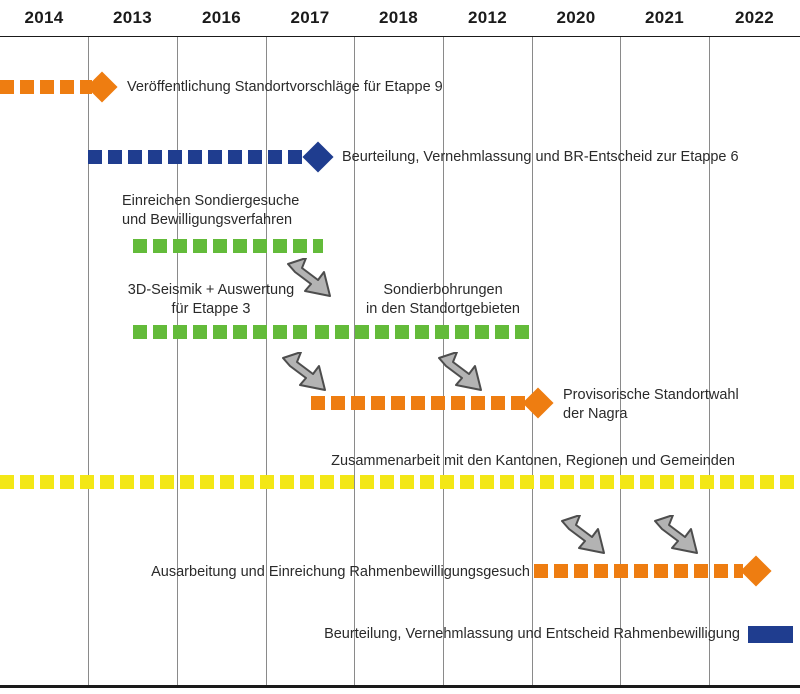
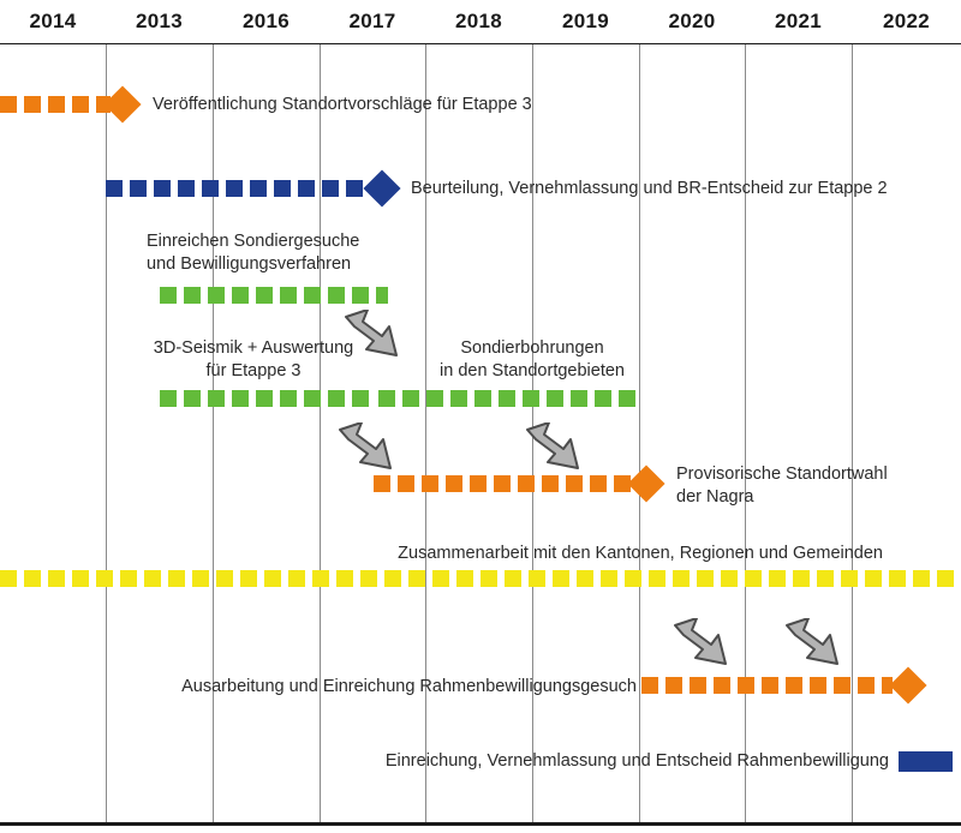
  2014
  2013
  2016
  2017
  2018
- 2012
+ 2019
  2020
  2021
  2022
- Veröffentlichung Standortvorschläge für Etappe 9
+ Veröffentlichung Standortvorschläge für Etappe 3
- Beurteilung, Vernehmlassung und BR-Entscheid zur Etappe 6
+ Beurteilung, Vernehmlassung und BR-Entscheid zur Etappe 2
  Einreichen Sondiergesuche
  und Bewilligungsverfahren
  3D-Seismik + Auswertung
  für Etappe 3
  Sondierbohrungen
  in den Standortgebieten
  Provisorische Standortwahl
  der Nagra
  Zusammenarbeit mit den Kantonen, Regionen und Gemeinden
  Ausarbeitung und Einreichung Rahmenbewilligungsgesuch
- Beurteilung, Vernehmlassung und Entscheid Rahmenbewilligung
+ Einreichung, Vernehmlassung und Entscheid Rahmenbewilligung
